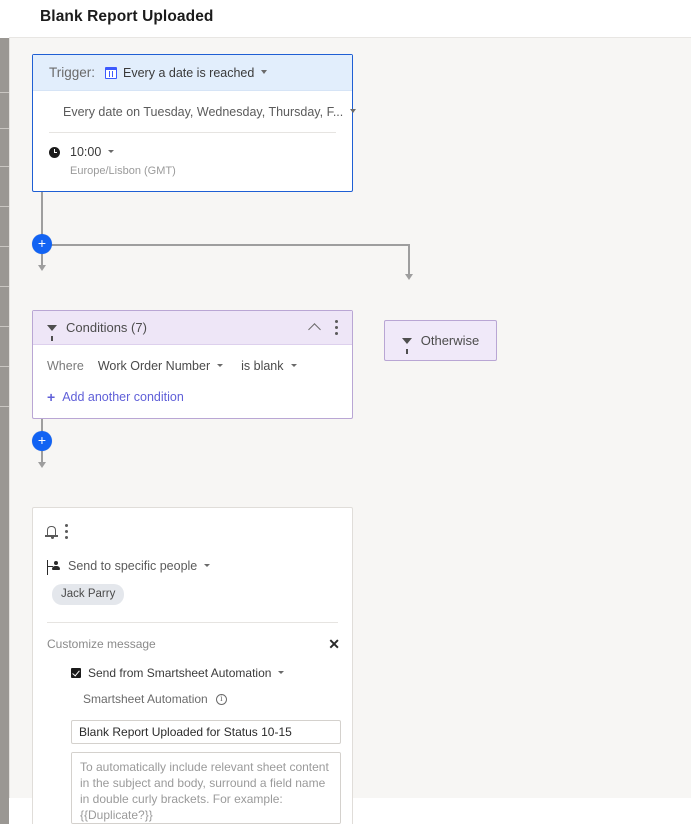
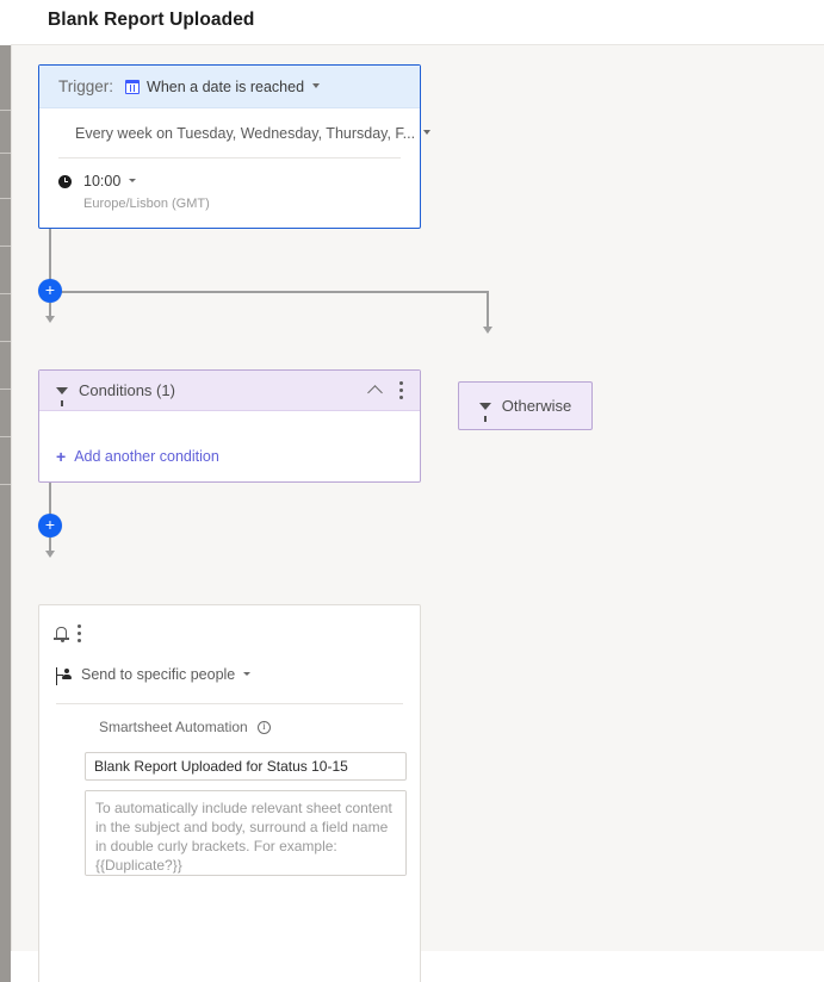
  Blank Report Uploaded
  +
  +
  Trigger:
- Every a date is reached
+ When a date is reached
- Every date on Tuesday, Wednesday, Thursday, F...
+ Every week on Tuesday, Wednesday, Thursday, F...
  10:00
  Europe/Lisbon (GMT)
- Conditions (7)
+ Conditions (1)
- Where
- Work Order Number
- is blank
  +
  Add another condition
  Otherwise
  Send to specific people
- Jack Parry
- Customize message
- ✕
- Send from Smartsheet Automation
  Smartsheet Automation
  Blank Report Uploaded for Status 10-15
